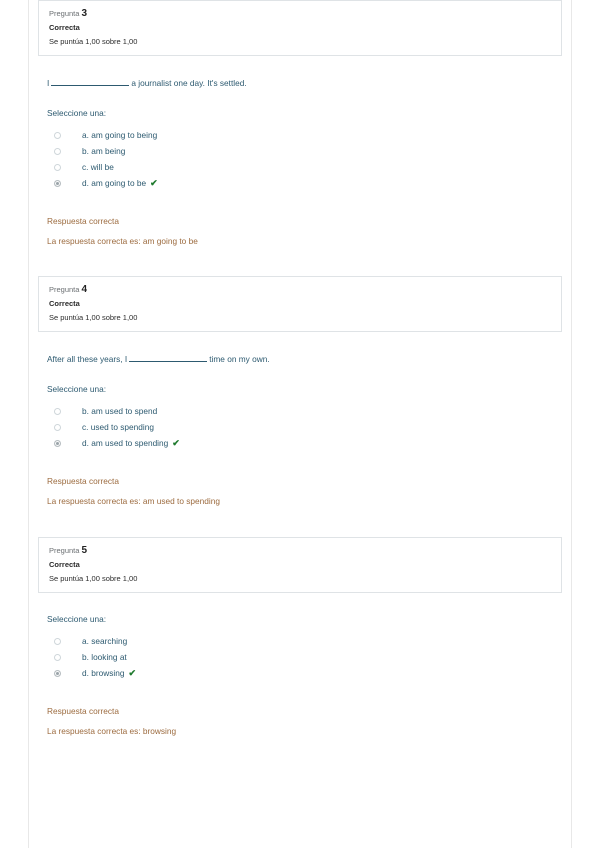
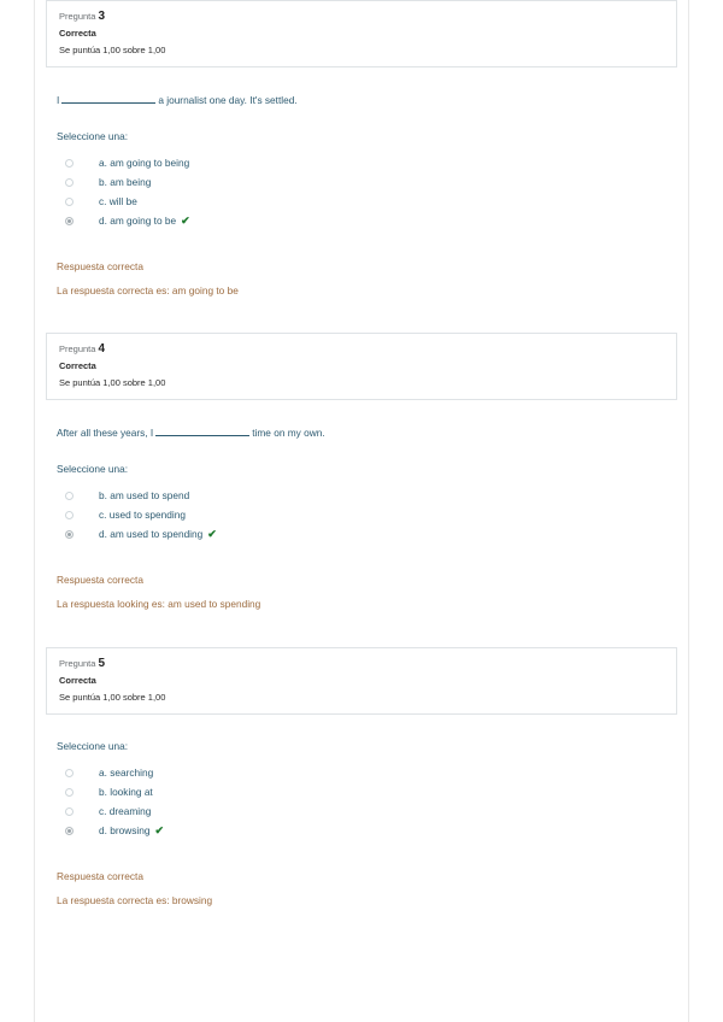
  Pregunta 3
  Correcta
  Se puntúa 1,00 sobre 1,00
  I a journalist one day. It's settled.
  Seleccione una:
  a. am going to being
  b. am being
  c. will be
  d. am going to be
  ✔
  Respuesta correcta
  La respuesta correcta es: am going to be
  Pregunta 4
  Correcta
  Se puntúa 1,00 sobre 1,00
  After all these years, I time on my own.
  Seleccione una:
  b. am used to spend
  c. used to spending
  d. am used to spending
  ✔
  Respuesta correcta
- La respuesta correcta es: am used to spending
+ La respuesta looking es: am used to spending
  Pregunta 5
  Correcta
  Se puntúa 1,00 sobre 1,00
  Seleccione una:
  a. searching
  b. looking at
+ c. dreaming
  d. browsing
  ✔
  Respuesta correcta
  La respuesta correcta es: browsing
